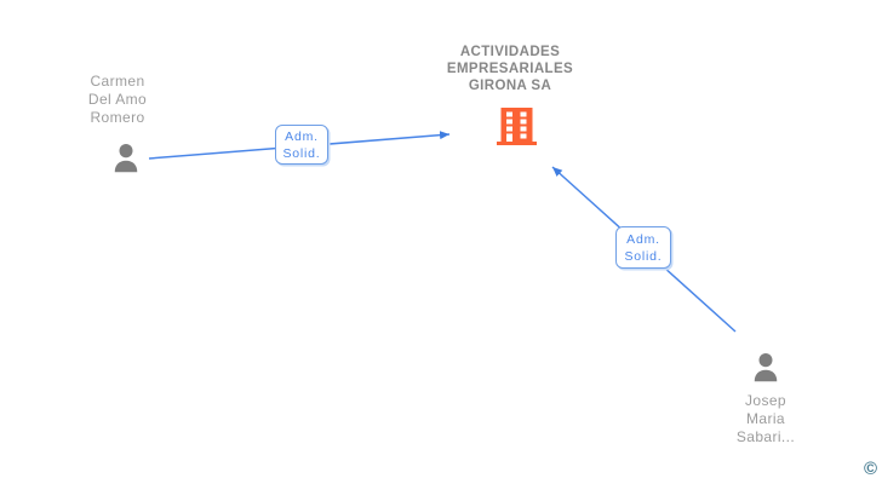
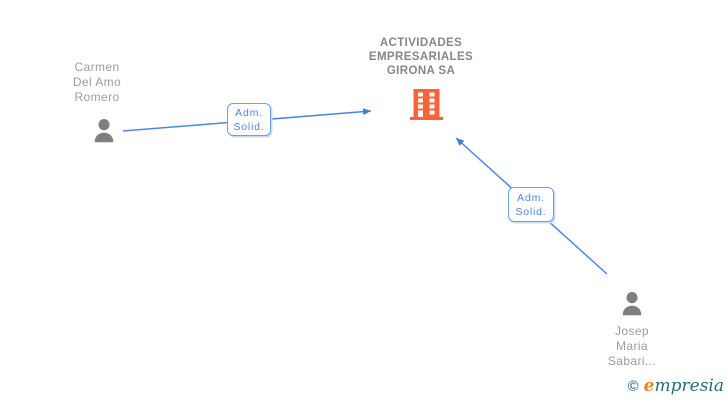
  Carmen
  Del Amo
  Romero
  ACTIVIDADES
  EMPRESARIALES
  GIRONA SA
  Josep
  Maria
  Sabari...
  Adm.
  Solid.
  Adm.
  Solid.
  ©
+ empresia
